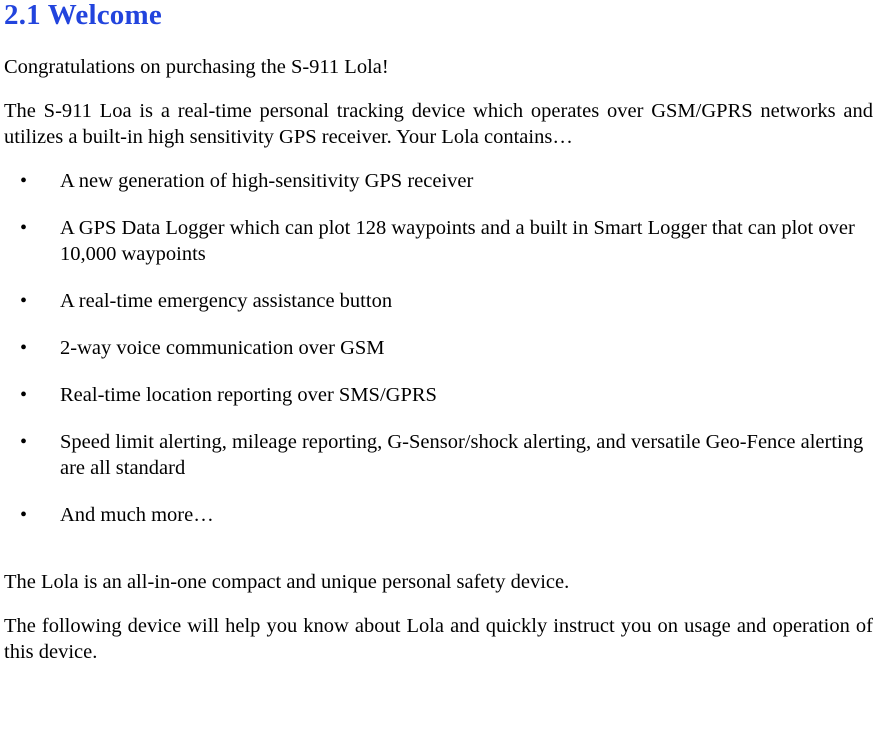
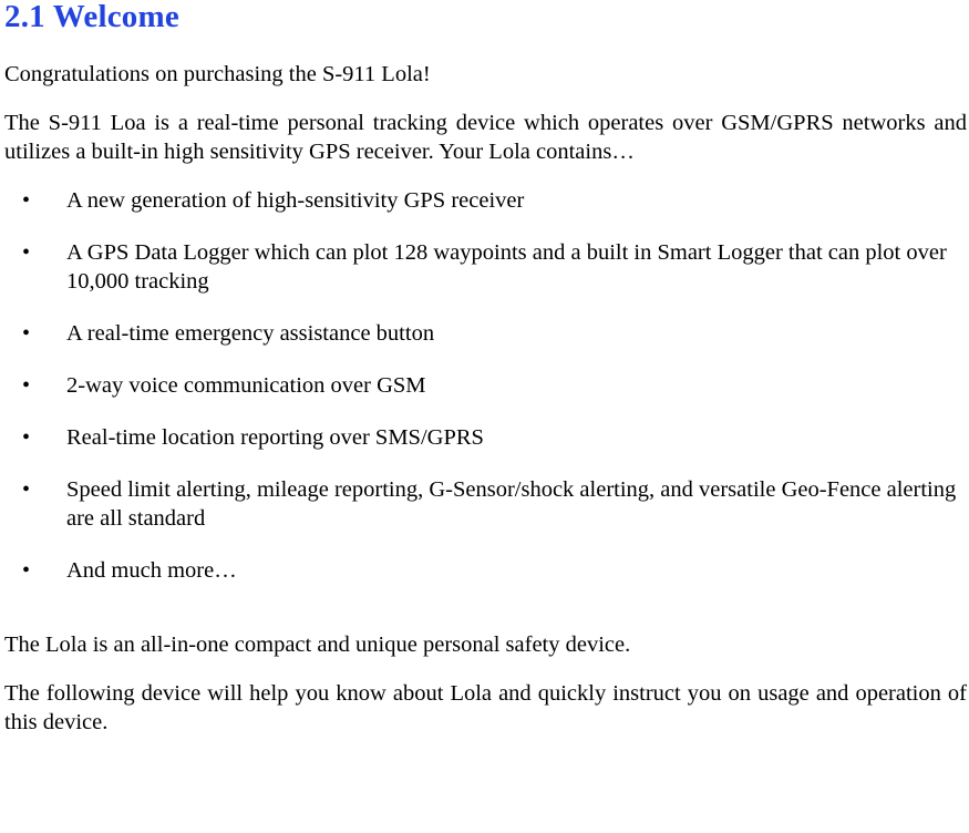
  2.1 Welcome
  Congratulations on purchasing the S-911 Lola!
  The S-911 Loa is a real-time personal tracking device which operates over GSM/GPRS networks and utilizes a built-in high sensitivity GPS receiver. Your Lola contains…
  •
  A new generation of high-sensitivity GPS receiver
  •
- A GPS Data Logger which can plot 128 waypoints and a built in Smart Logger that can plot over 10,000 waypoints
+ A GPS Data Logger which can plot 128 waypoints and a built in Smart Logger that can plot over 10,000 tracking
  •
  A real-time emergency assistance button
  •
  2-way voice communication over GSM
  •
  Real-time location reporting over SMS/GPRS
  •
  Speed limit alerting, mileage reporting, G-Sensor/shock alerting, and versatile Geo-Fence alerting are all standard
  •
  And much more…
  The Lola is an all-in-one compact and unique personal safety device.
  The following device will help you know about Lola and quickly instruct you on usage and operation of this device.
